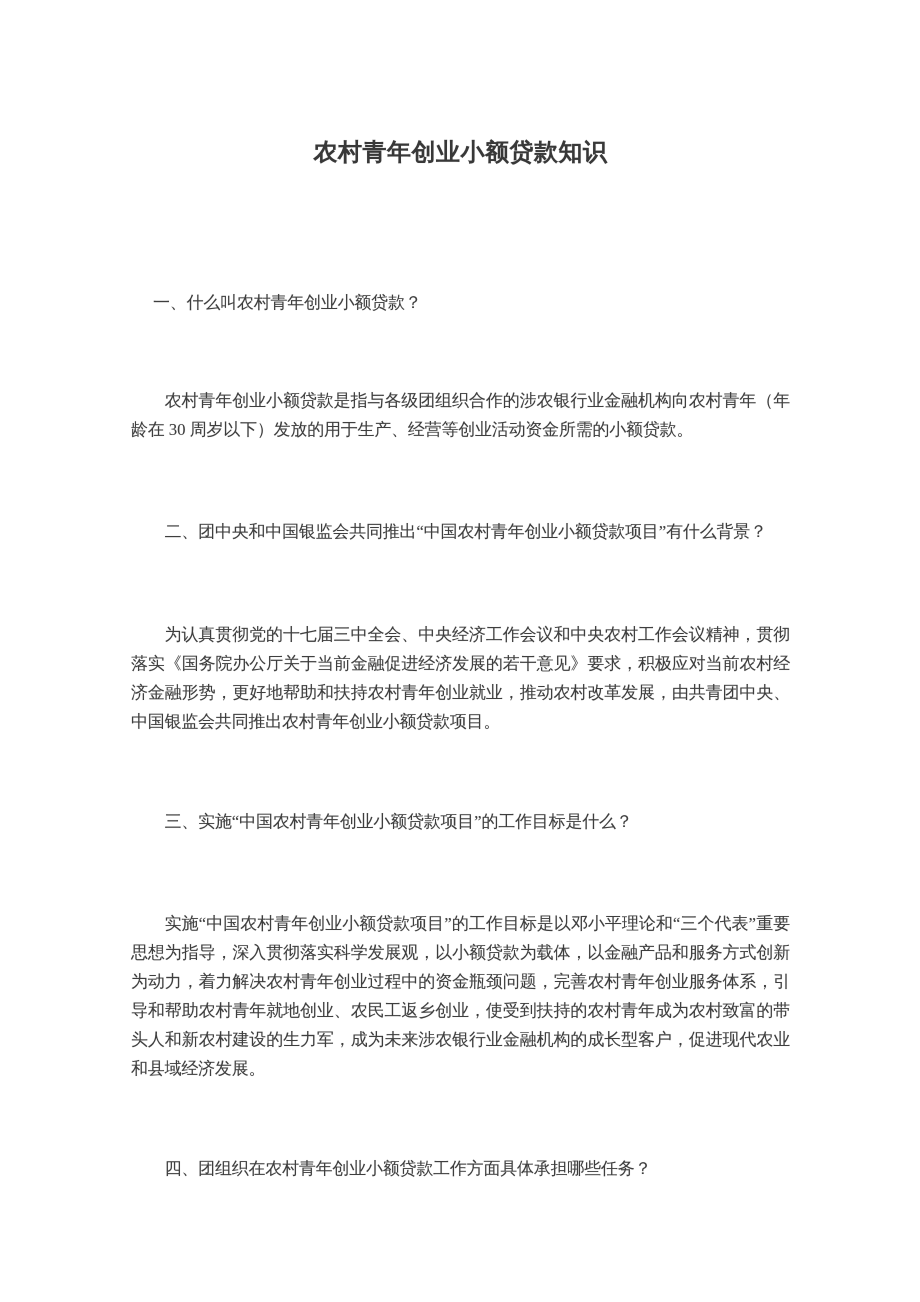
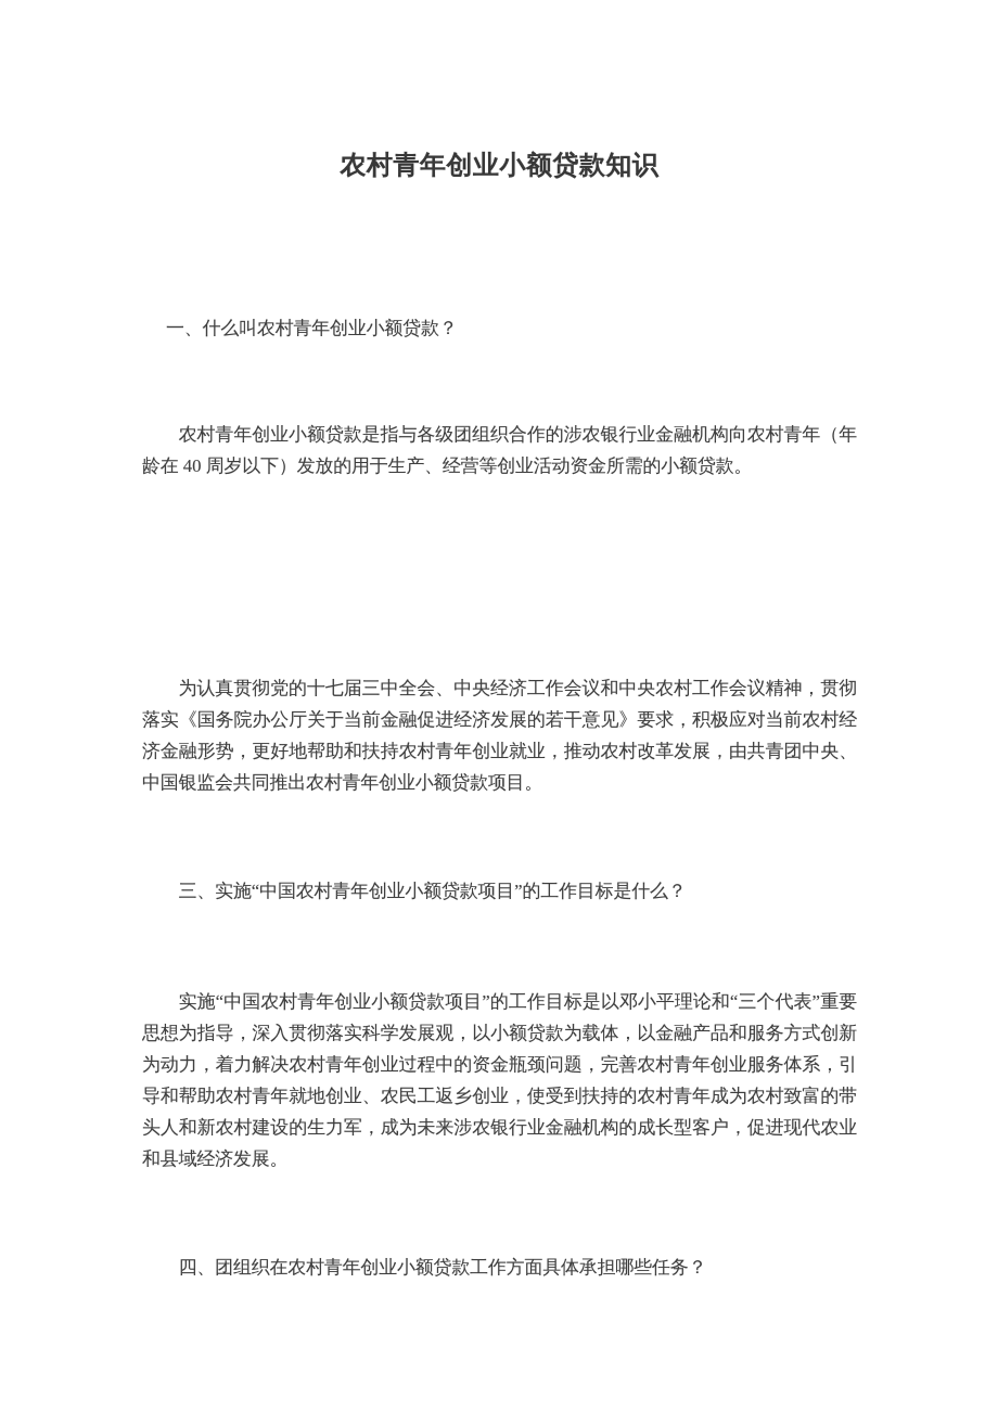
  农村青年创业小额贷款知识
  一、什么叫农村青年创业小额贷款？
- 农村青年创业小额贷款是指与各级团组织合作的涉农银行业金融机构向农村青年（年龄在 30 周岁以下）发放的用于生产、经营等创业活动资金所需的小额贷款。
+ 农村青年创业小额贷款是指与各级团组织合作的涉农银行业金融机构向农村青年（年龄在 40 周岁以下）发放的用于生产、经营等创业活动资金所需的小额贷款。
- 二、团中央和中国银监会共同推出“中国农村青年创业小额贷款项目”有什么背景？
  为认真贯彻党的十七届三中全会、中央经济工作会议和中央农村工作会议精神，贯彻落实《国务院办公厅关于当前金融促进经济发展的若干意见》要求，积极应对当前农村经济金融形势，更好地帮助和扶持农村青年创业就业，推动农村改革发展，由共青团中央、中国银监会共同推出农村青年创业小额贷款项目。
  三、实施“中国农村青年创业小额贷款项目”的工作目标是什么？
  实施“中国农村青年创业小额贷款项目”的工作目标是以邓小平理论和“三个代表”重要思想为指导，深入贯彻落实科学发展观，以小额贷款为载体，以金融产品和服务方式创新为动力，着力解决农村青年创业过程中的资金瓶颈问题，完善农村青年创业服务体系，引导和帮助农村青年就地创业、农民工返乡创业，使受到扶持的农村青年成为农村致富的带头人和新农村建设的生力军，成为未来涉农银行业金融机构的成长型客户，促进现代农业和县域经济发展。
  四、团组织在农村青年创业小额贷款工作方面具体承担哪些任务？
